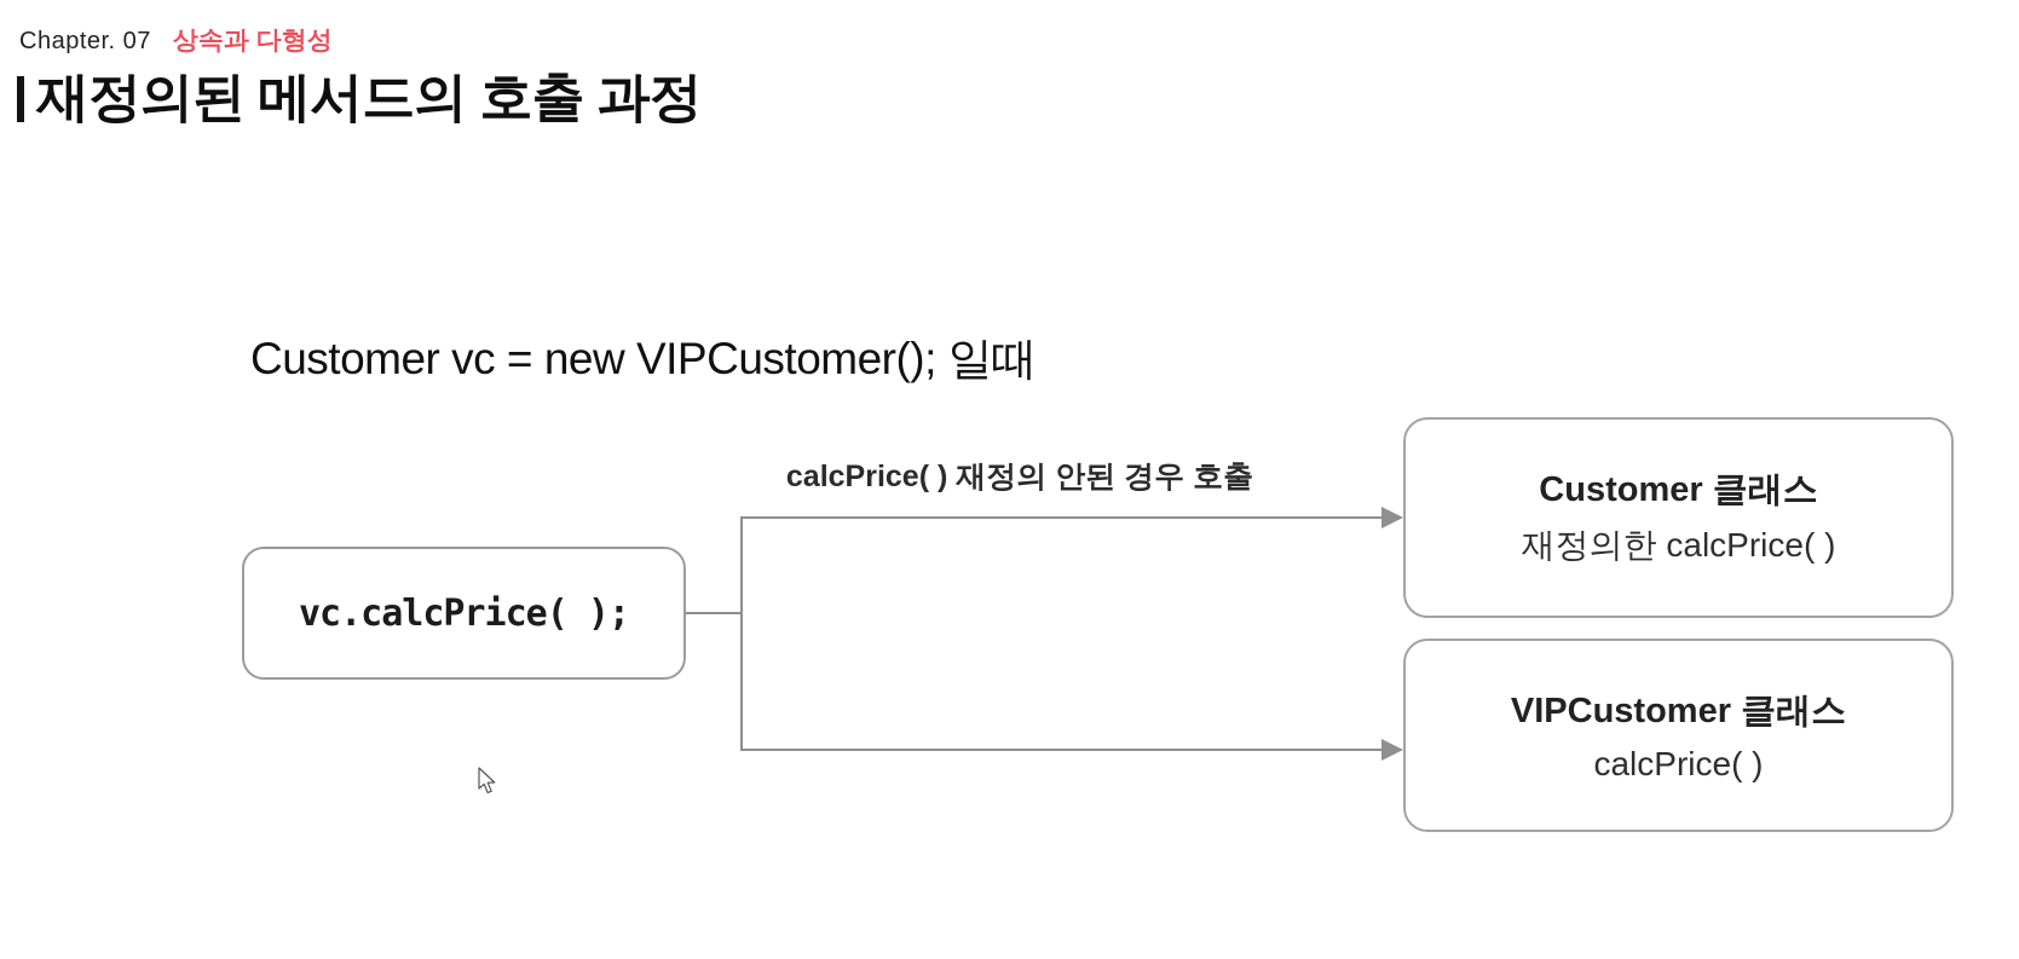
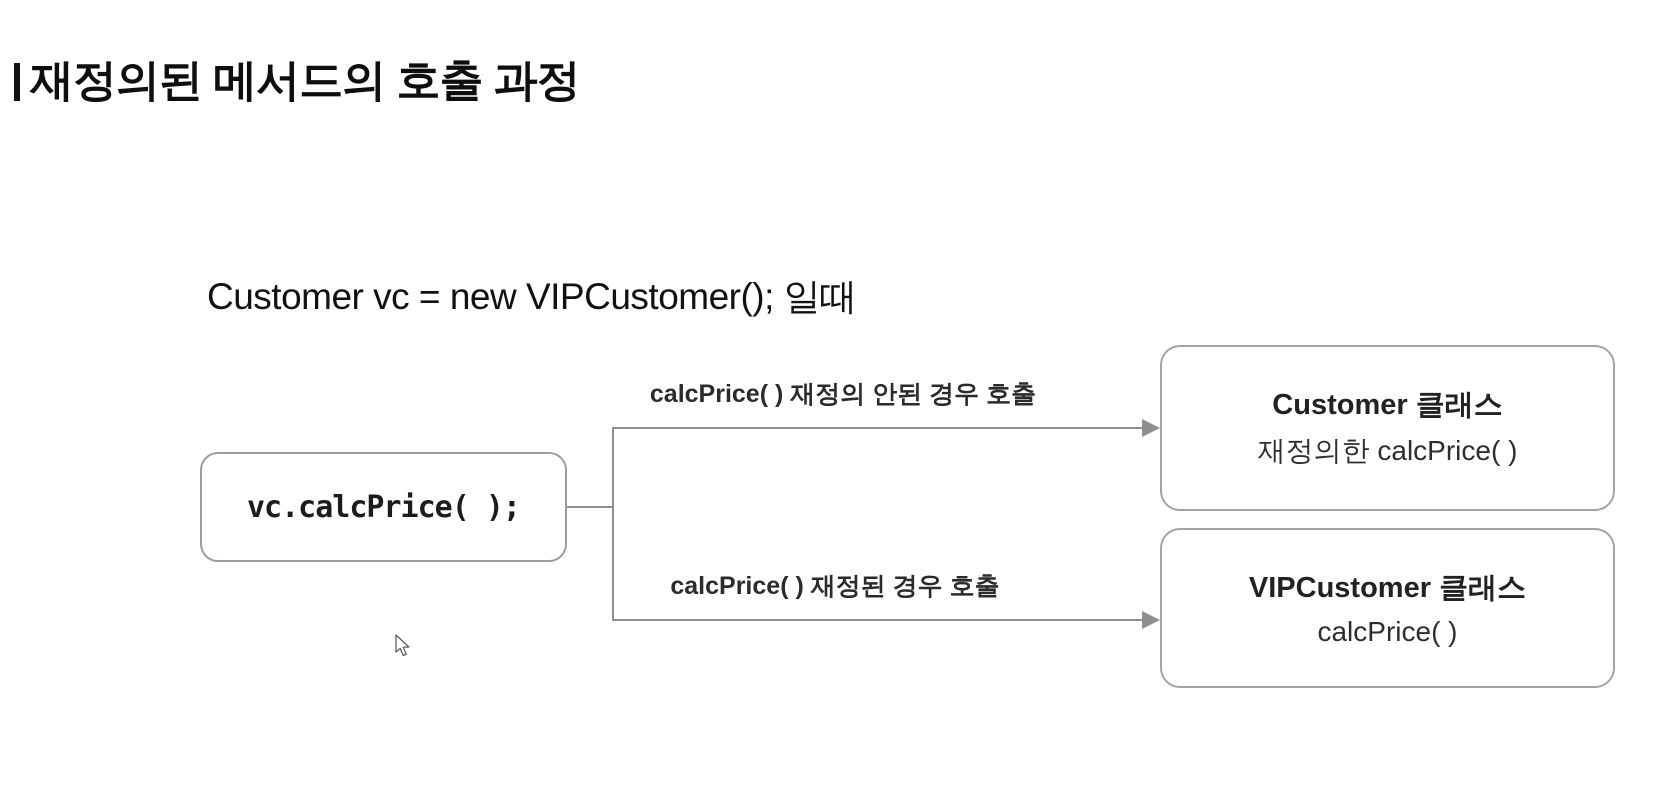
- Chapter. 07
- 상속과 다형성
  재정의된 메서드의 호출 과정
  Customer vc = new VIPCustomer(); 일때
  vc.calcPrice( );
  calcPrice( ) 재정의 안된 경우 호출
+ calcPrice( ) 재정된 경우 호출
  Customer 클래스
  재정의한 calcPrice( )
  VIPCustomer 클래스
  calcPrice( )
